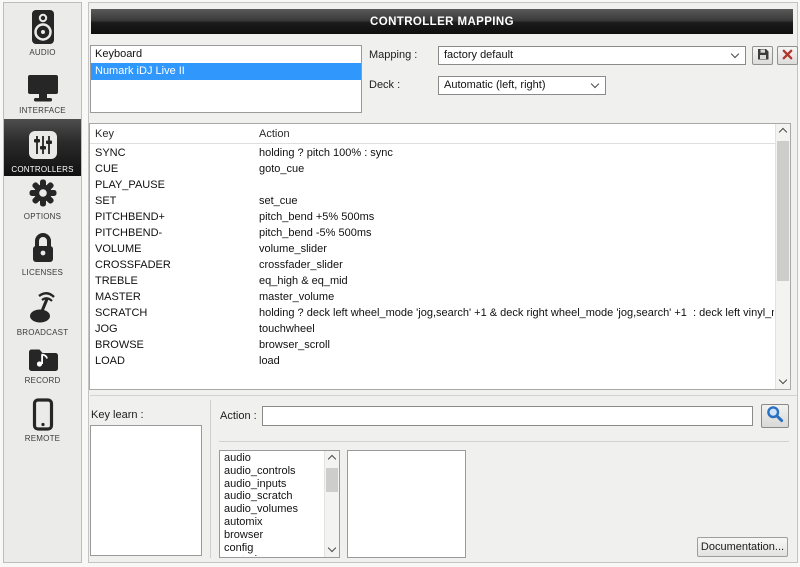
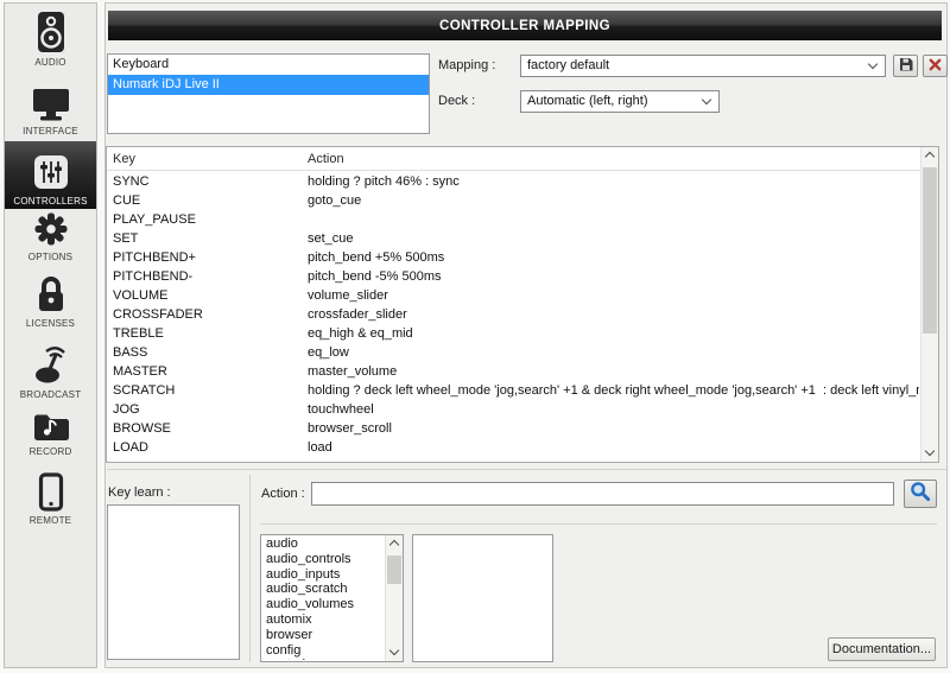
  AUDIO
  INTERFACE
  CONTROLLERS
  OPTIONS
  LICENSES
  BROADCAST
  RECORD
  REMOTE
  CONTROLLER MAPPING
  Keyboard
  Numark iDJ Live II
  Mapping :
  factory default
  Deck :
  Automatic (left, right)
  Key
  Action
  SYNC
- holding ? pitch 100% : sync
+ holding ? pitch 46% : sync
  CUE
  goto_cue
  PLAY_PAUSE
  SET
  set_cue
  PITCHBEND+
  pitch_bend +5% 500ms
  PITCHBEND-
  pitch_bend -5% 500ms
  VOLUME
  volume_slider
  CROSSFADER
  crossfader_slider
  TREBLE
  eq_high & eq_mid
+ BASS
+ eq_low
  MASTER
  master_volume
  SCRATCH
  holding ? deck left wheel_mode 'jog,search' +1 & deck right wheel_mode 'jog,search' +1 : deck left vinyl_
  JOG
  touchwheel
  BROWSE
  browser_scroll
  LOAD
  load
  Key learn :
  Action :
  audio
  audio_controls
  audio_inputs
  audio_scratch
  audio_volumes
  automix
  browser
  config
  Documentation...
